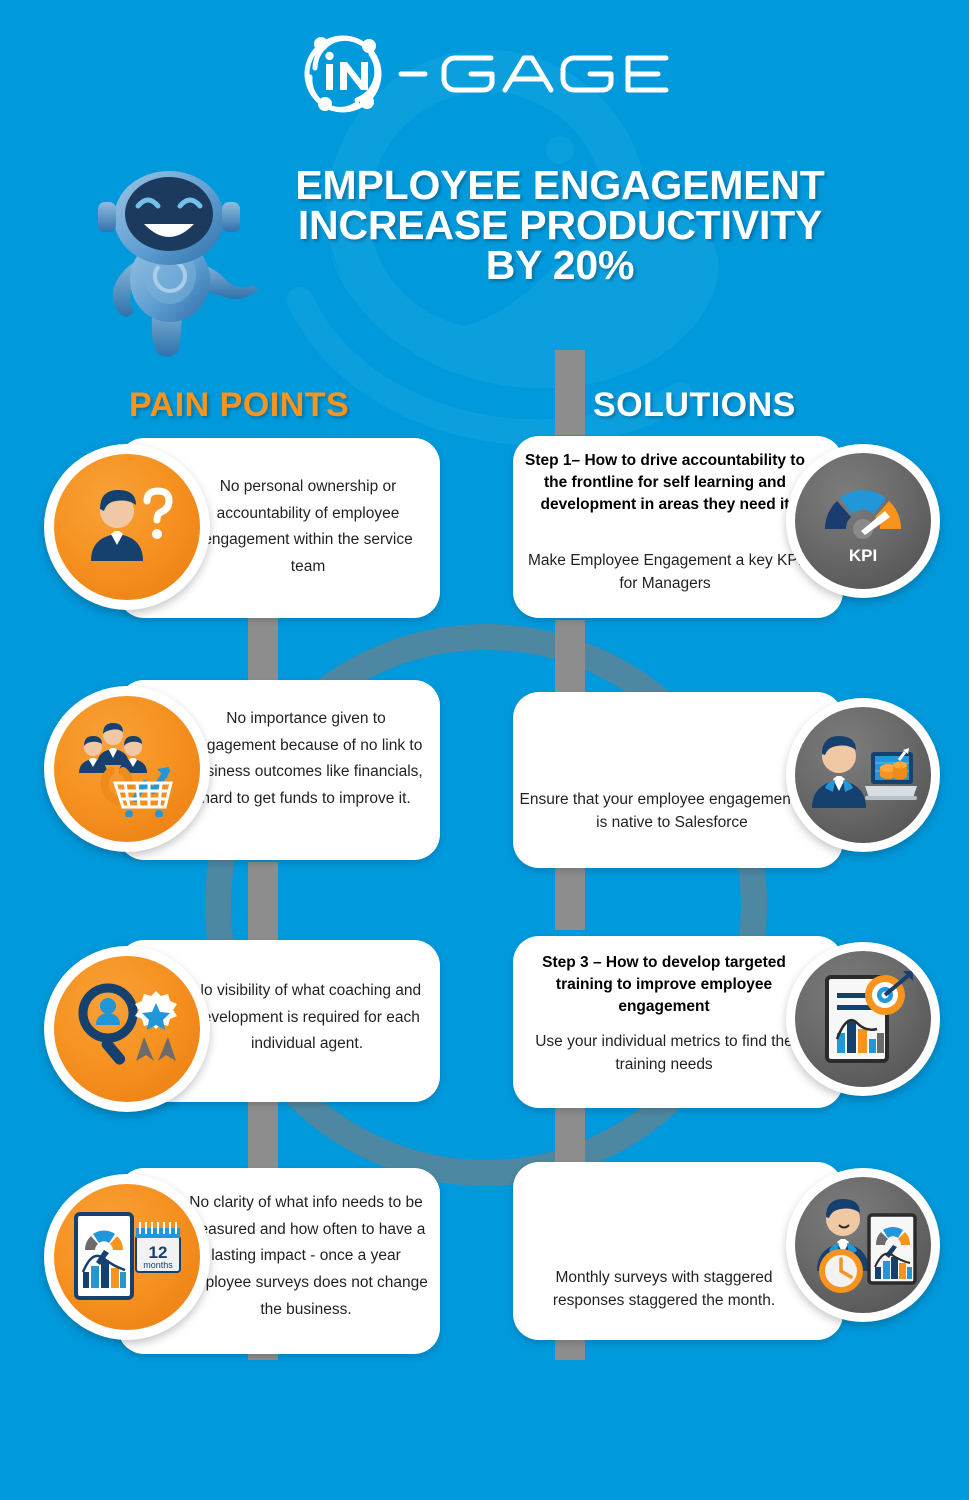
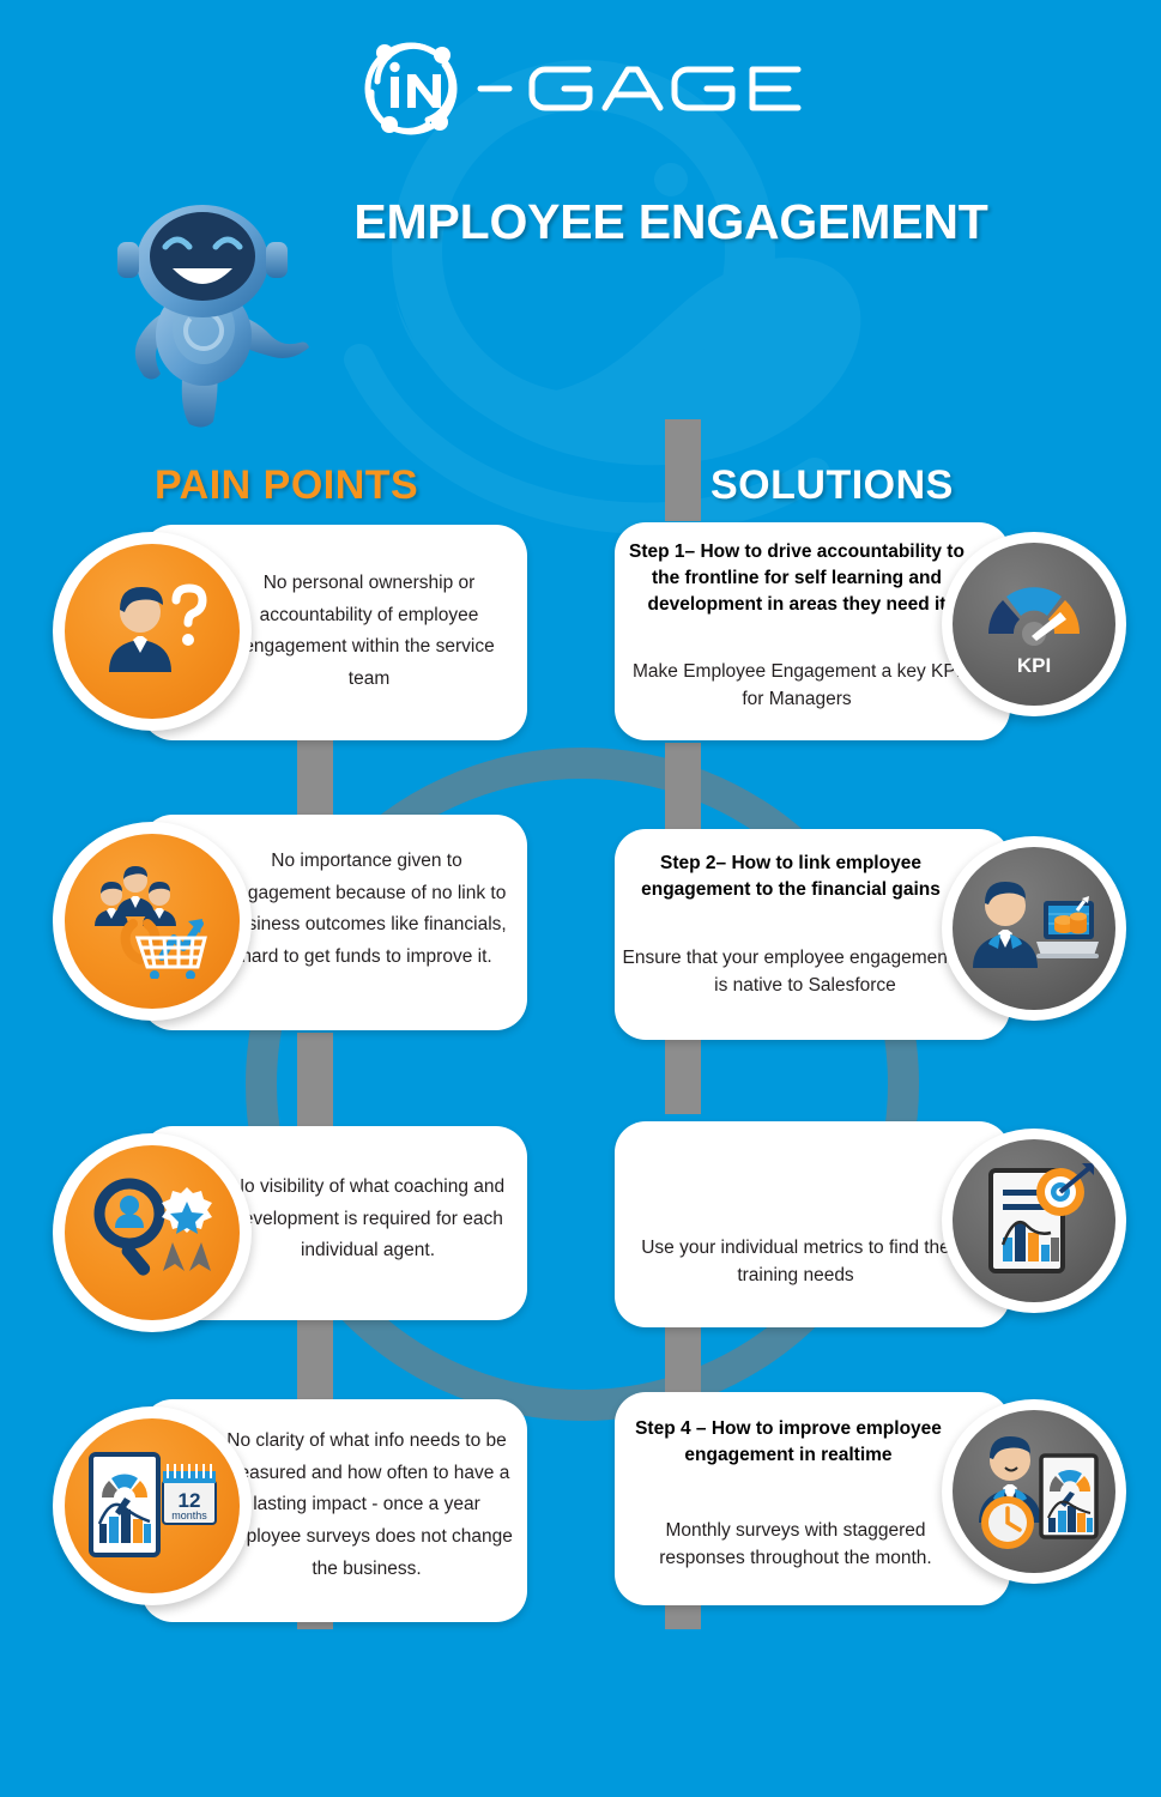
  EMPLOYEE ENGAGEMENT
- INCREASE PRODUCTIVITY
- BY 20%
  PAIN POINTS
  SOLUTIONS
  No personal ownership or accountability of employee ngagement within the service team
  No importance given to gagement because of no link to siness outcomes like financials, hard to get funds to improve it.
  o visibility of what coaching and velopment is required for each individual agent.
  No clarity of what info needs to be asured and how often to have a lasting impact - once a year ployee surveys does not change the business.
  12
  months
  Step 1– How to drive accountability to the frontline for self learning and development in areas they need i
  Make Employee Engagement a key KP for Managers
  KPI
+ Step 2– How to link employee engagement to the financial gains
  Ensure that your employee engagemen is native to Salesforce
- Step 3 – How to develop targeted training to improve employee engagement
  Use your individual metrics to find th training needs
+ Step 4 – How to improve employee engagement in realtime
- Monthly surveys with staggered responses staggered the month.
+ Monthly surveys with staggered responses throughout the month.
